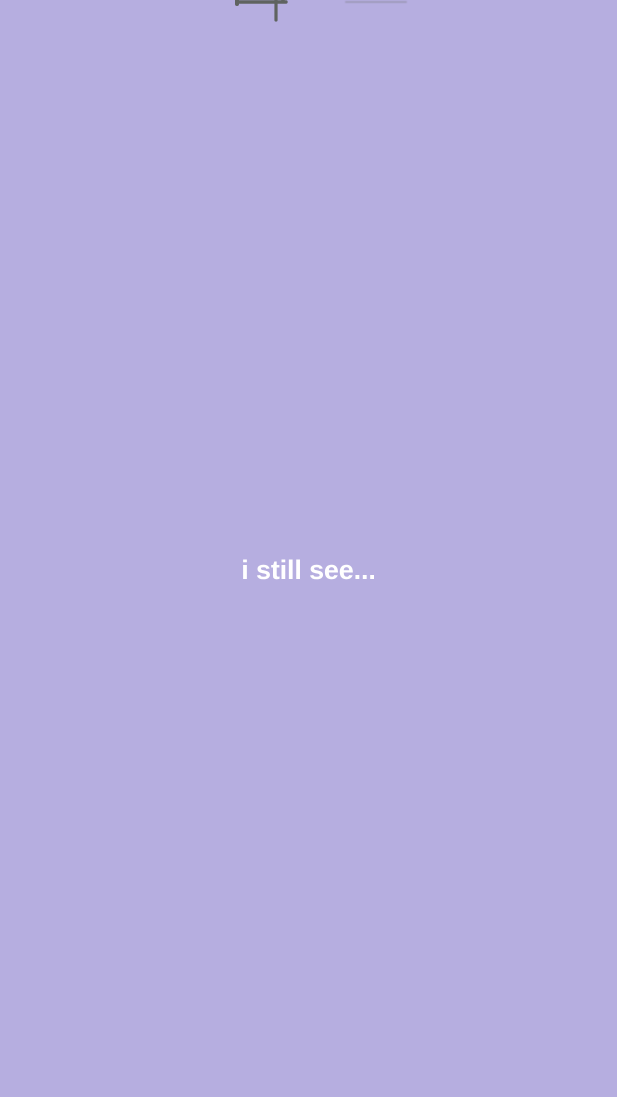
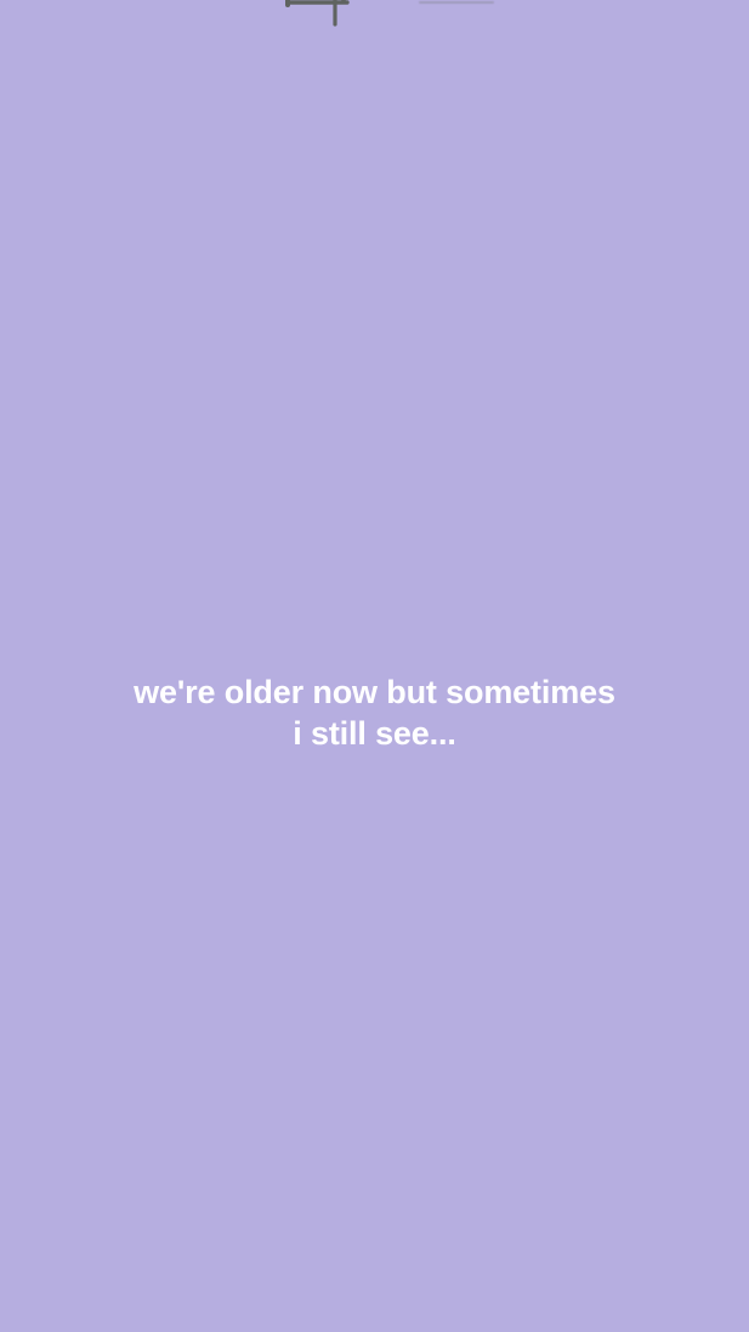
+ we're older now but sometimes
  i still see...
